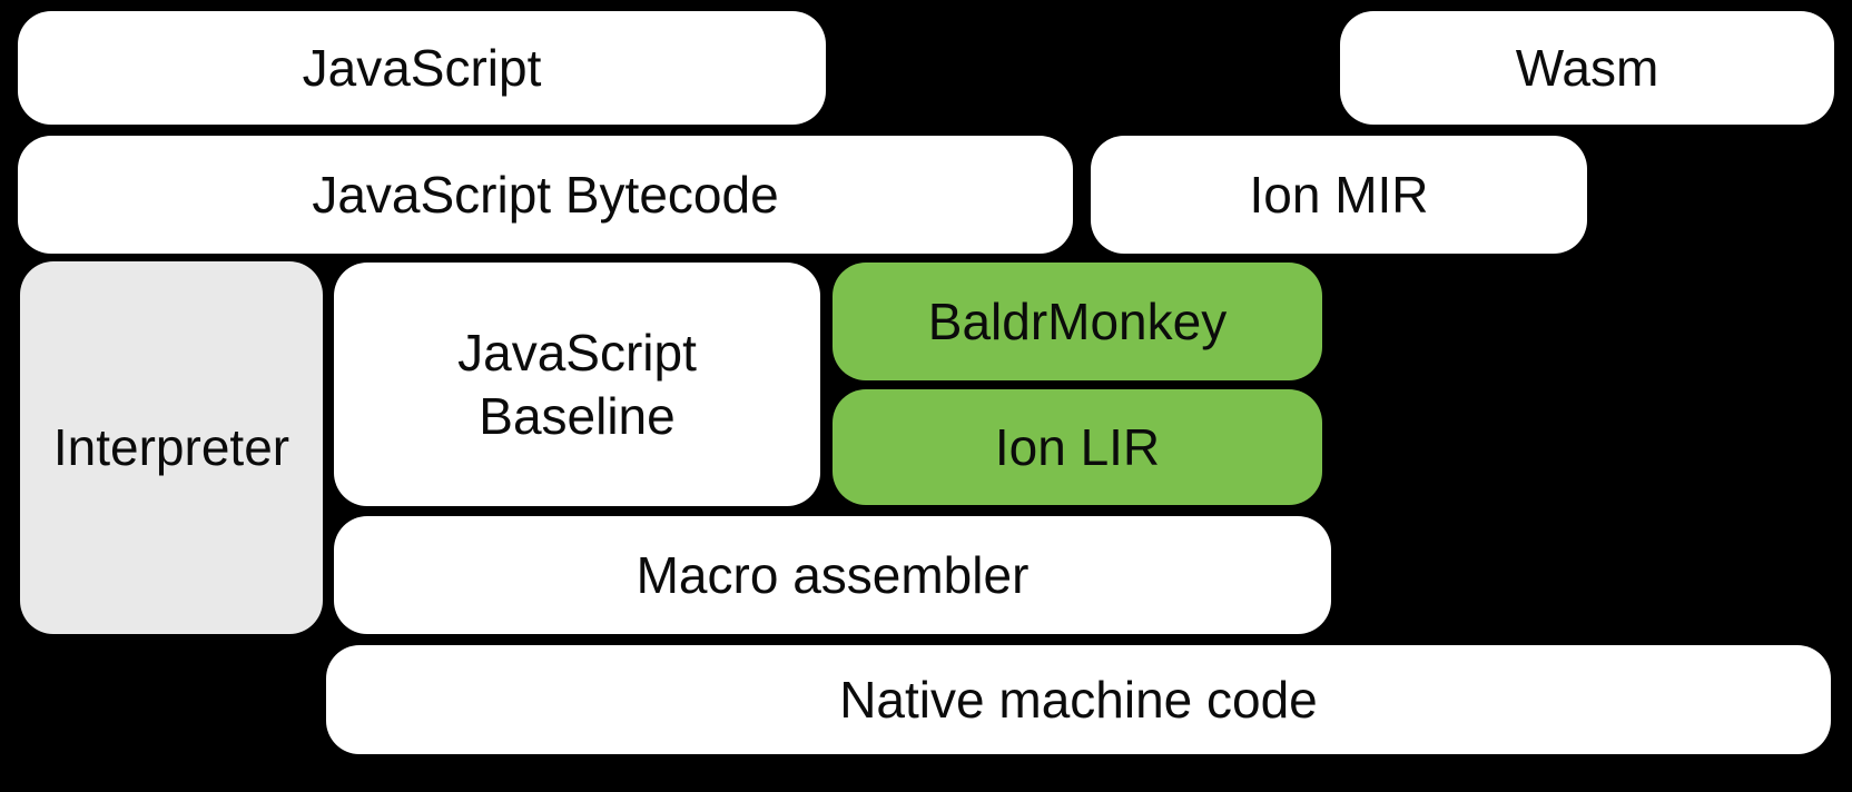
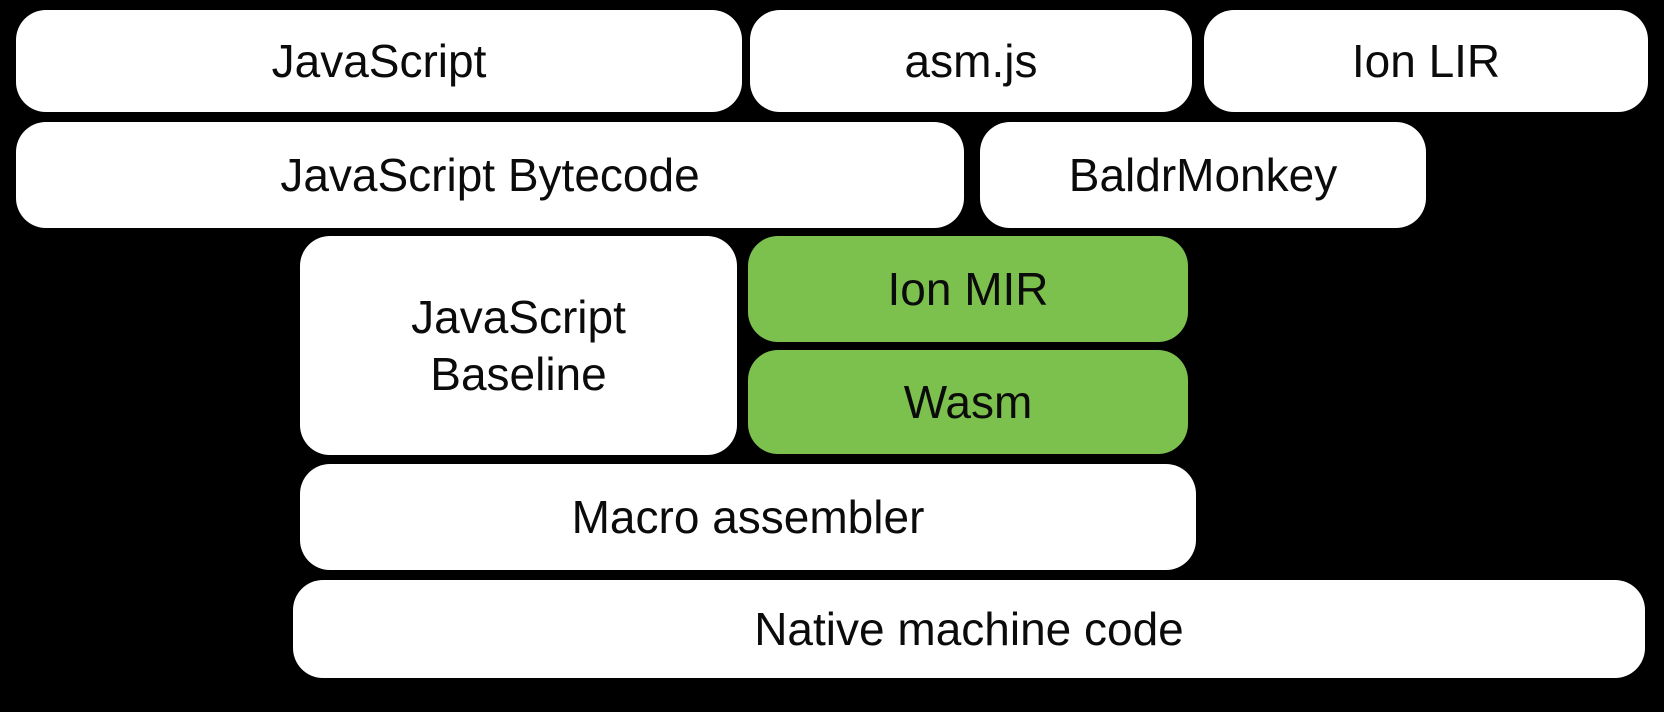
  JavaScript
+ asm.js
- Wasm
+ Ion LIR
  JavaScript Bytecode
- Ion MIR
+ BaldrMonkey
- Interpreter
  JavaScript
  Baseline
- BaldrMonkey
+ Ion MIR
- Ion LIR
+ Wasm
  Macro assembler
  Native machine code
